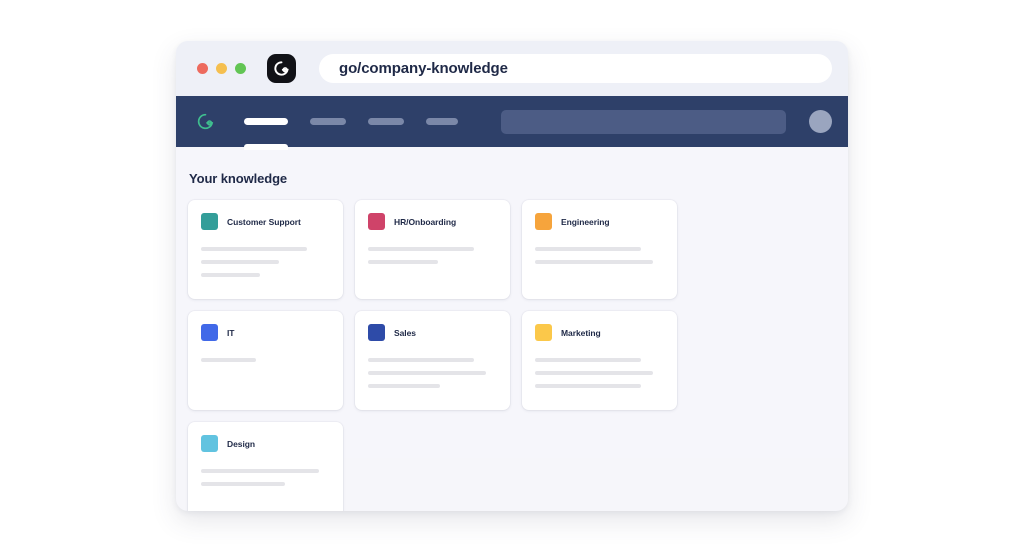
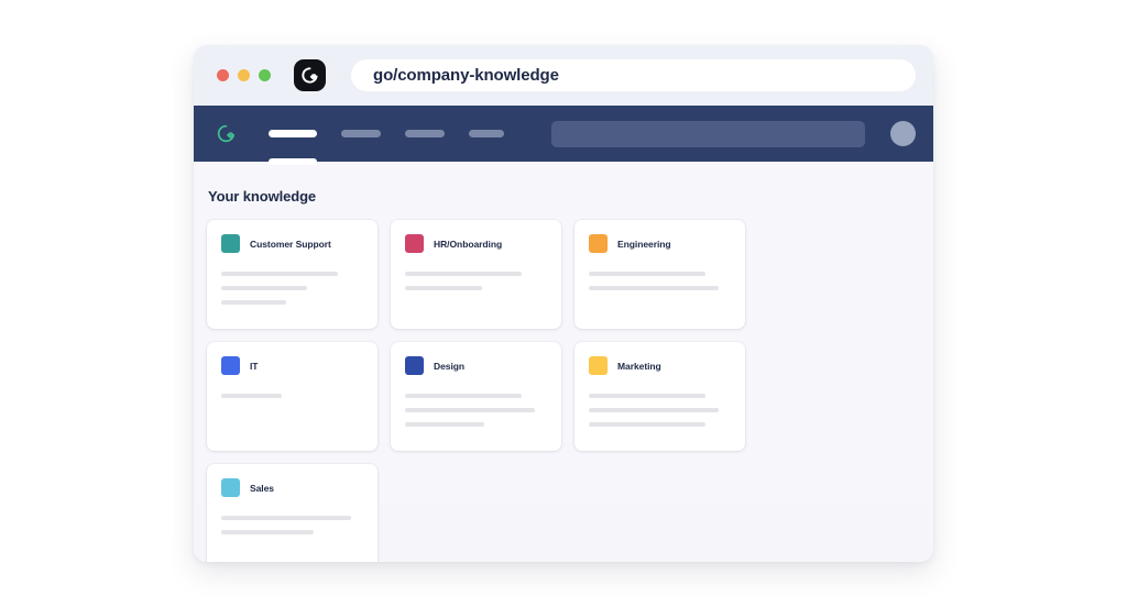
  go/company-knowledge
  Your knowledge
  Customer Support
  HR/Onboarding
  Engineering
  IT
- Sales
+ Design
  Marketing
- Design
+ Sales
